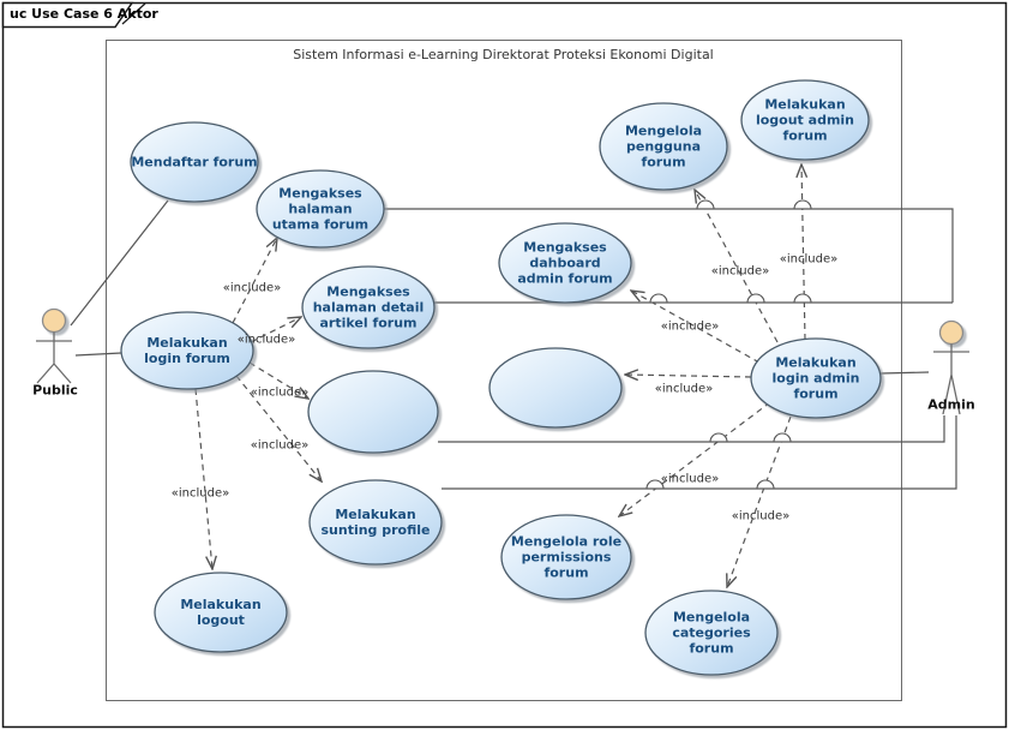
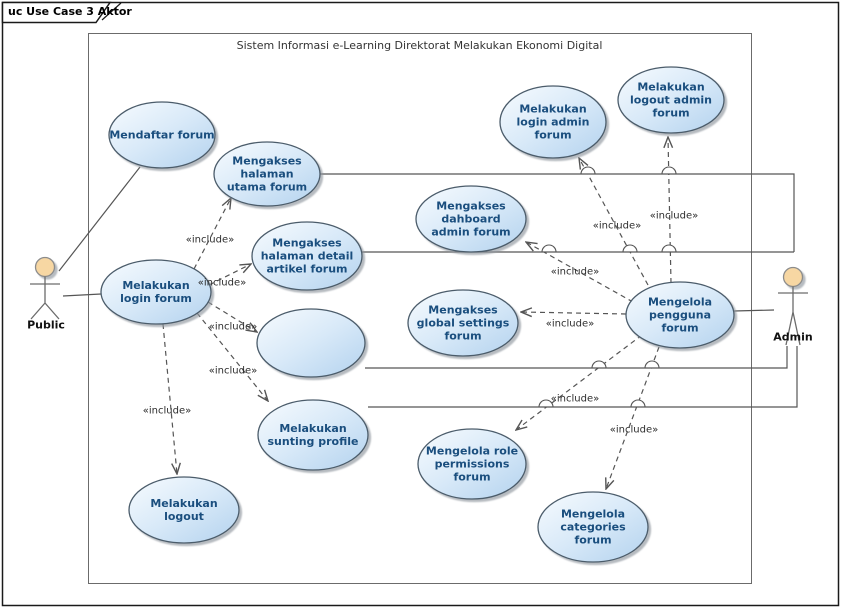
- uc Use Case 6 Aktor
+ uc Use Case 3 Aktor
- Sistem Informasi e-Learning Direktorat Proteksi Ekonomi Digital
+ Sistem Informasi e-Learning Direktorat Melakukan Ekonomi Digital
  Mendaftar forum
  Mengakses halaman utama forum
  Mengakses halaman detail artikel forum
  Melakukan login forum
  Melakukan sunting profile
  Melakukan logout
- Mengelola pengguna forum
+ Melakukan login admin forum
  Melakukan logout admin forum
  Mengakses dahboard admin forum
+ Mengakses global settings forum
- Melakukan login admin forum
+ Mengelola pengguna forum
  Mengelola role permissions forum
  Mengelola categories forum
  «include»
  «include»
  «include»
  «include»
  «include»
  «include»
  «include»
  «include»
  «include»
  «include»
  «include»
  Public
  Admin
